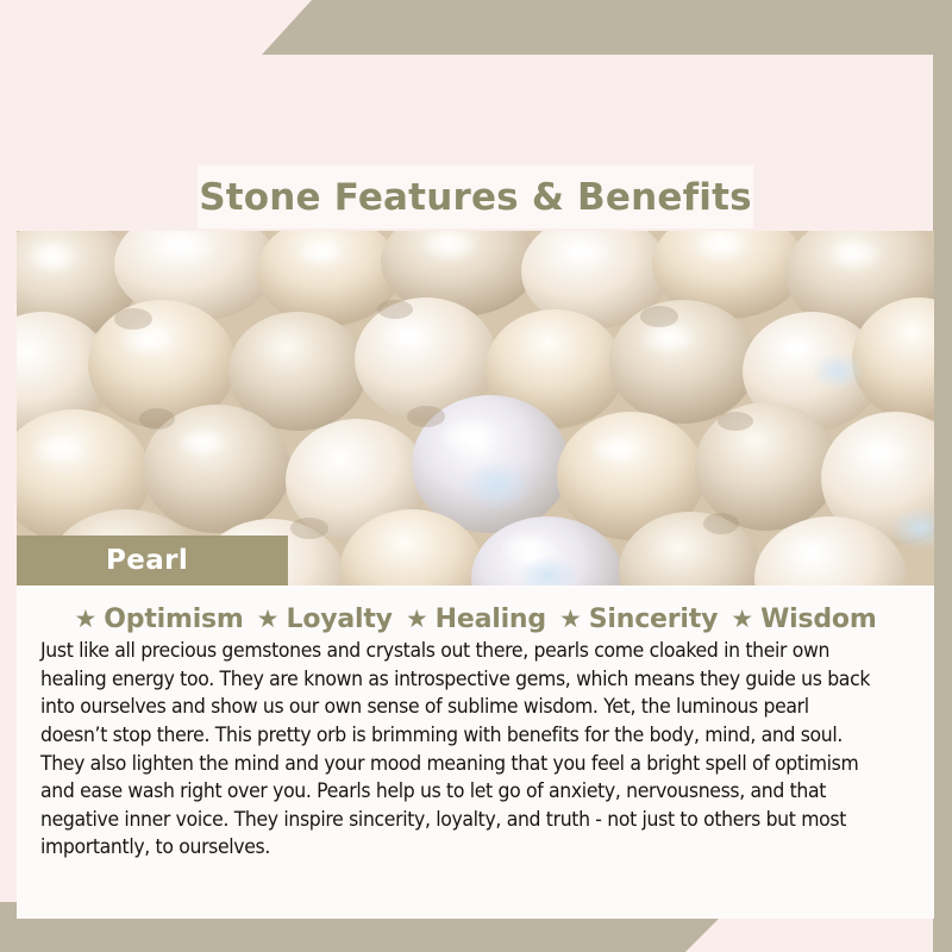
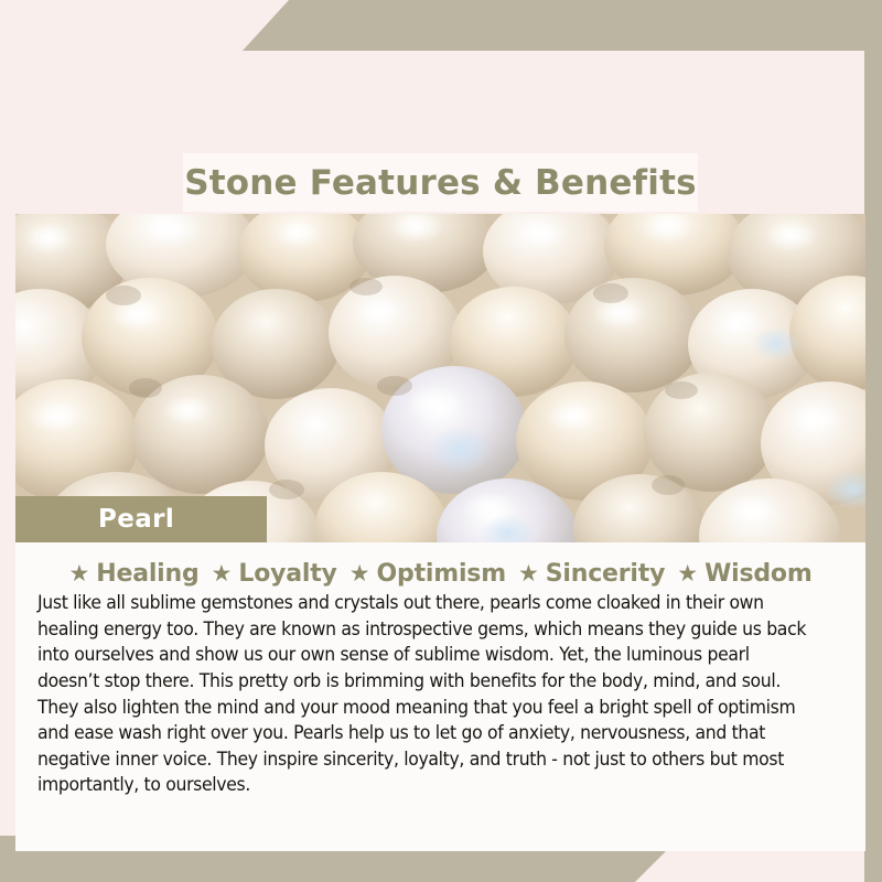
  Stone Features & Benefits
  Pearl
  ★
- Optimism
+ Healing
  ★
  Loyalty
  ★
- Healing
+ Optimism
  ★
  Sincerity
  ★
  Wisdom
- Just like all precious gemstones and crystals out there, pearls come cloaked in their own healing energy too. They are known as introspective gems, which means they guide us back into ourselves and show us our own sense of sublime wisdom. Yet, the luminous pearl doesn’t stop there. This pretty orb is brimming with benefits for the body, mind, and soul. They also lighten the mind and your mood meaning that you feel a bright spell of optimism and ease wash right over you. Pearls help us to let go of anxiety, nervousness, and that negative inner voice. They inspire sincerity, loyalty, and truth - not just to others but most importantly, to ourselves.
+ Just like all sublime gemstones and crystals out there, pearls come cloaked in their own healing energy too. They are known as introspective gems, which means they guide us back into ourselves and show us our own sense of sublime wisdom. Yet, the luminous pearl doesn’t stop there. This pretty orb is brimming with benefits for the body, mind, and soul. They also lighten the mind and your mood meaning that you feel a bright spell of optimism and ease wash right over you. Pearls help us to let go of anxiety, nervousness, and that negative inner voice. They inspire sincerity, loyalty, and truth - not just to others but most importantly, to ourselves.
